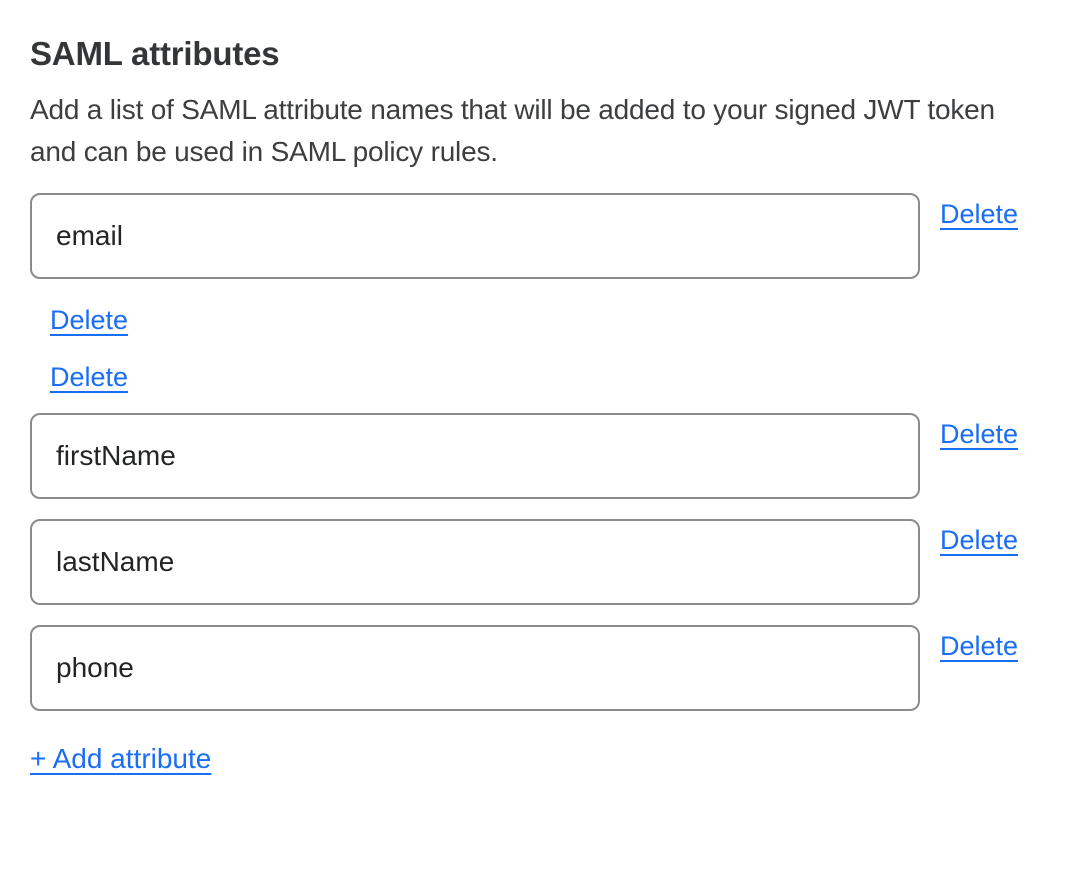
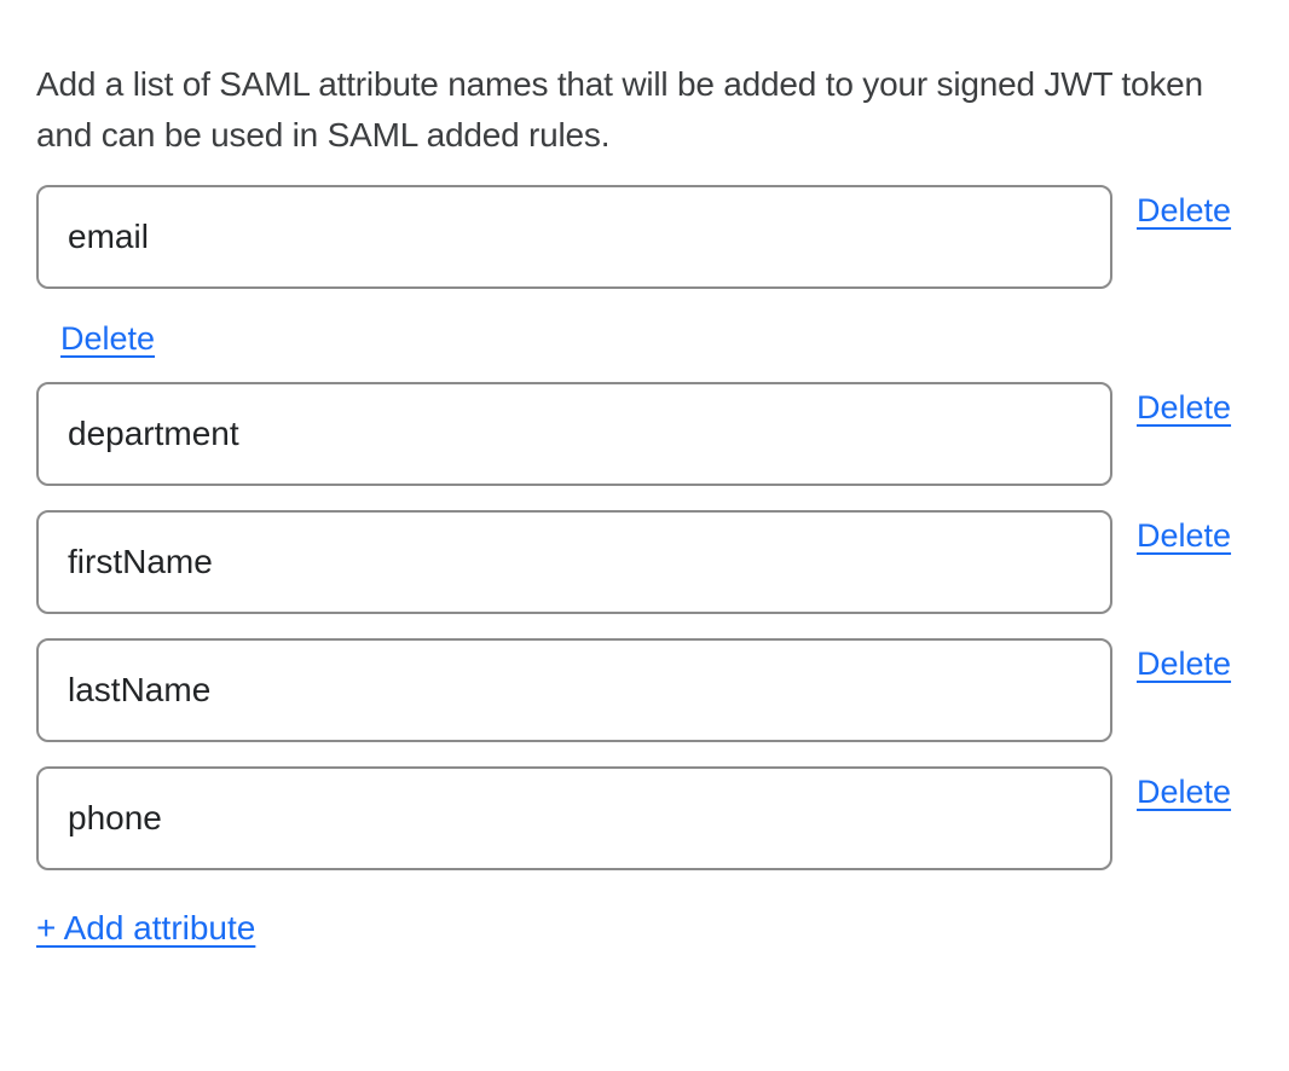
- SAML attributes
- Add a list of SAML attribute names that will be added to your signed JWT token and can be used in SAML policy rules.
+ Add a list of SAML attribute names that will be added to your signed JWT token and can be used in SAML added rules.
  email
  Delete
  Delete
+ department
  Delete
  firstName
  Delete
  lastName
  Delete
  phone
  Delete
  + Add attribute
